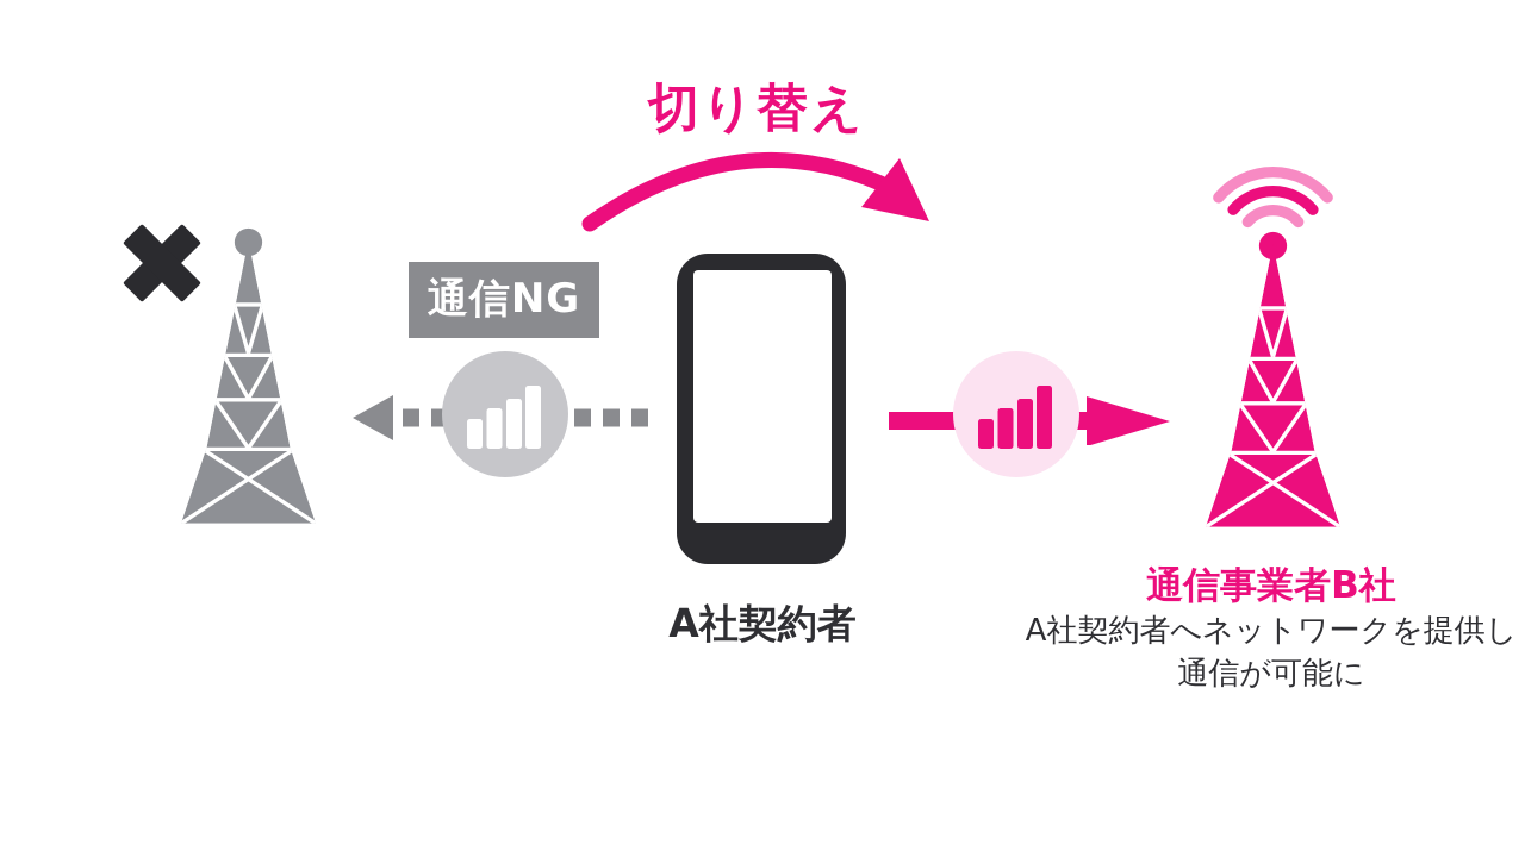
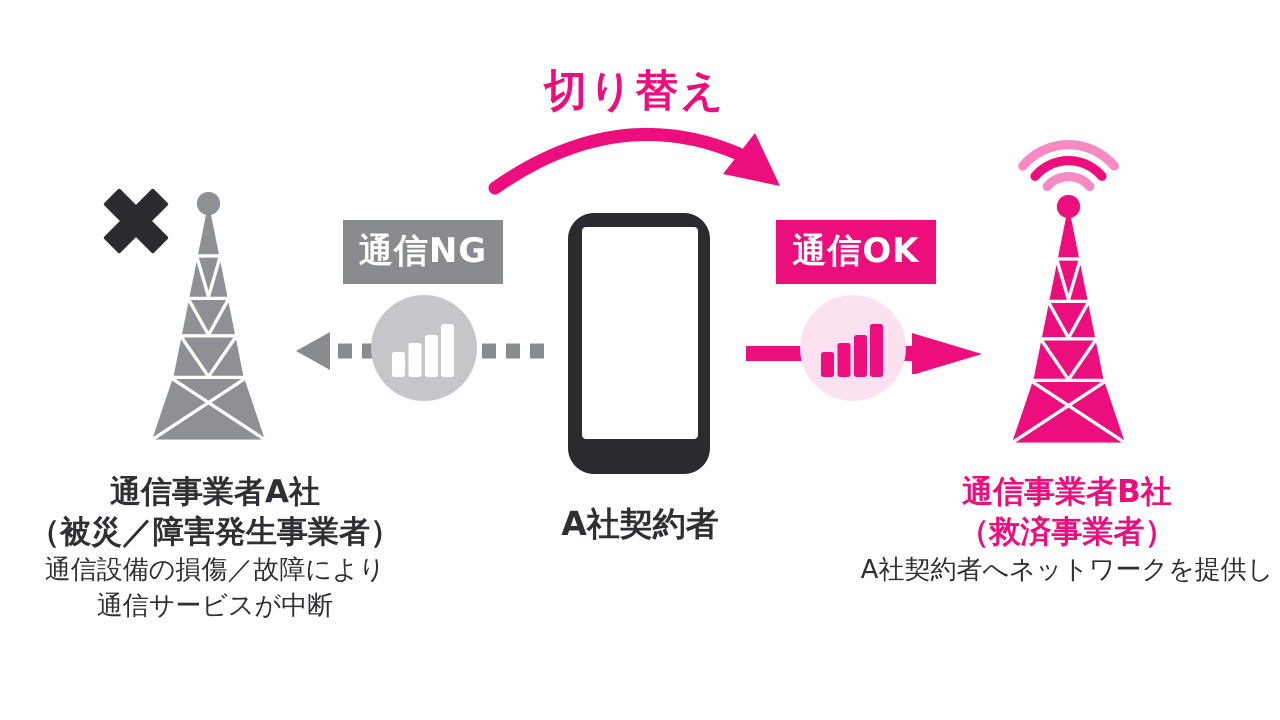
  切り替え
  通信NG
+ 通信OK
+ 通信事業者A社
+ （被災／障害発生事業者）
+ 通信設備の損傷／故障により
+ 通信サービスが中断
  A社契約者
  通信事業者B社
+ （救済事業者）
  A社契約者へネットワークを提供し
- 通信が可能に
